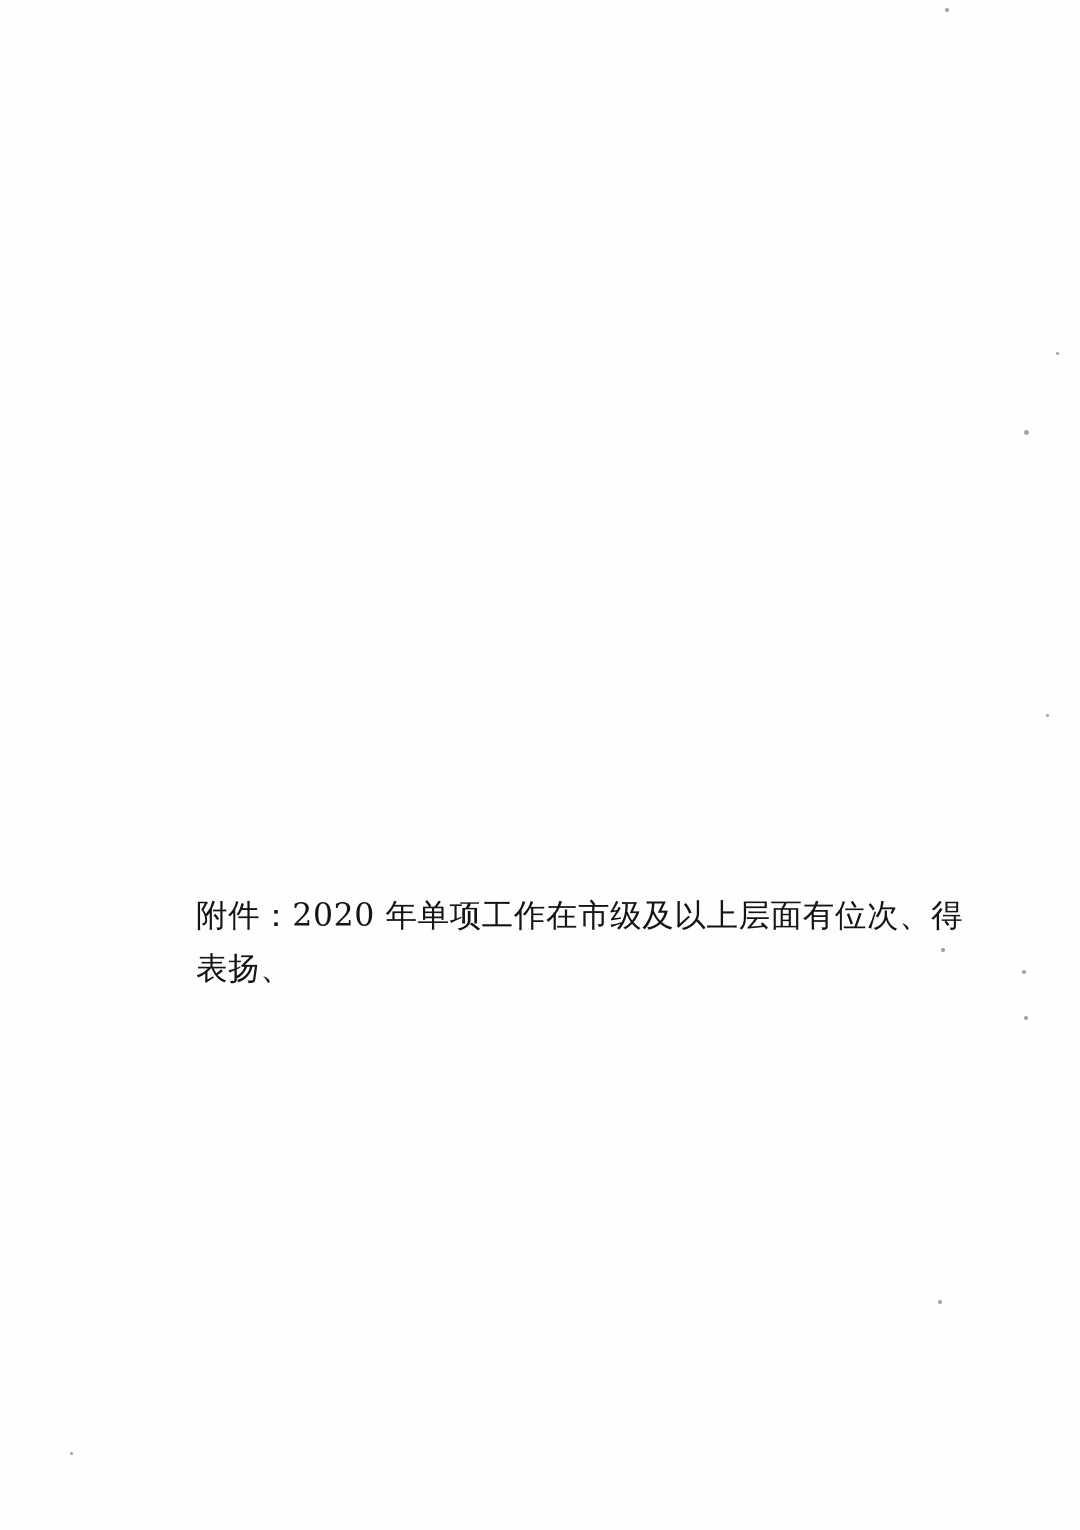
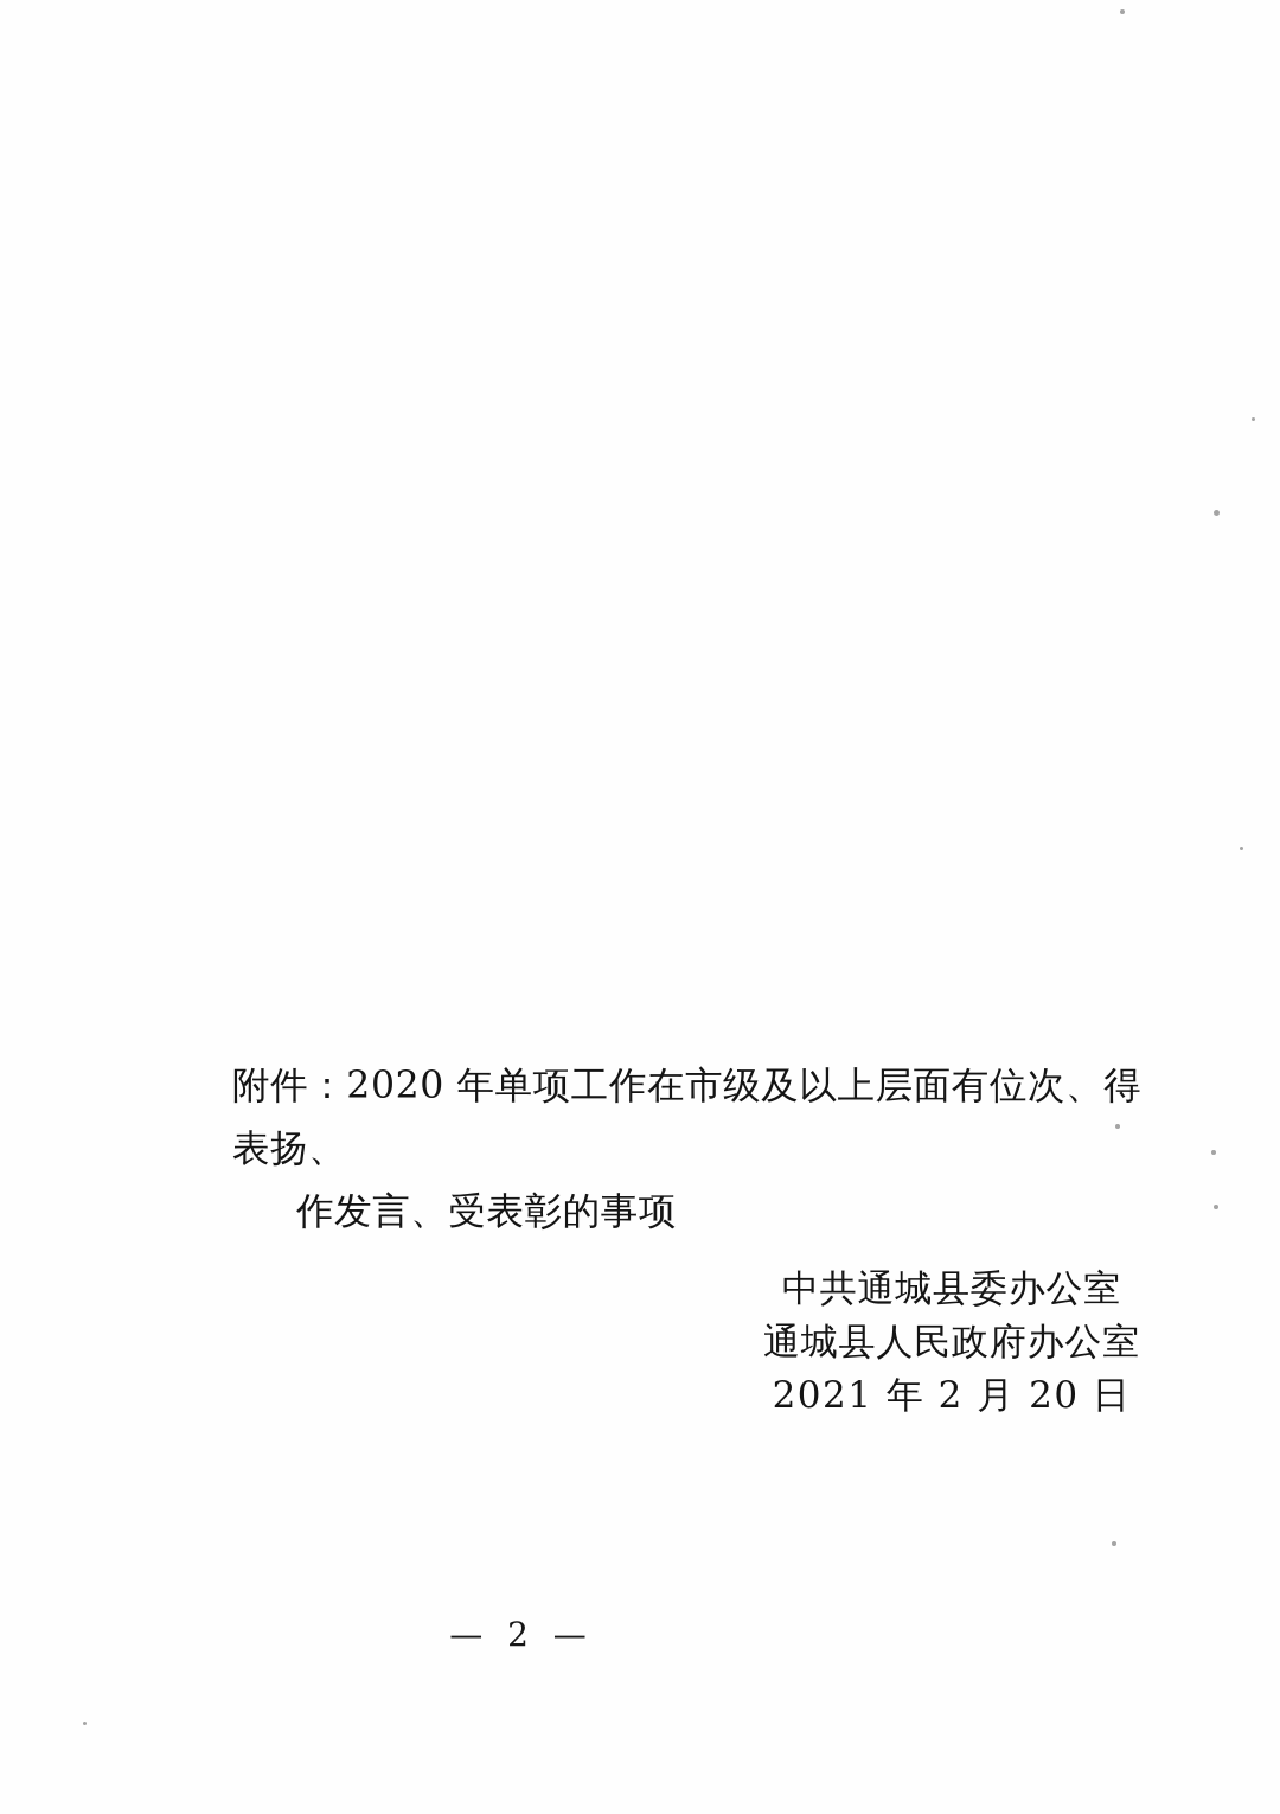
  附件：2020 年单项工作在市级及以上层面有位次、得表扬、
+ 作发言、受表彰的事项
+ 中共通城县委办公室
+ 通城县人民政府办公室
+ 2021 年 2 月 20 日
+ — 2 —
